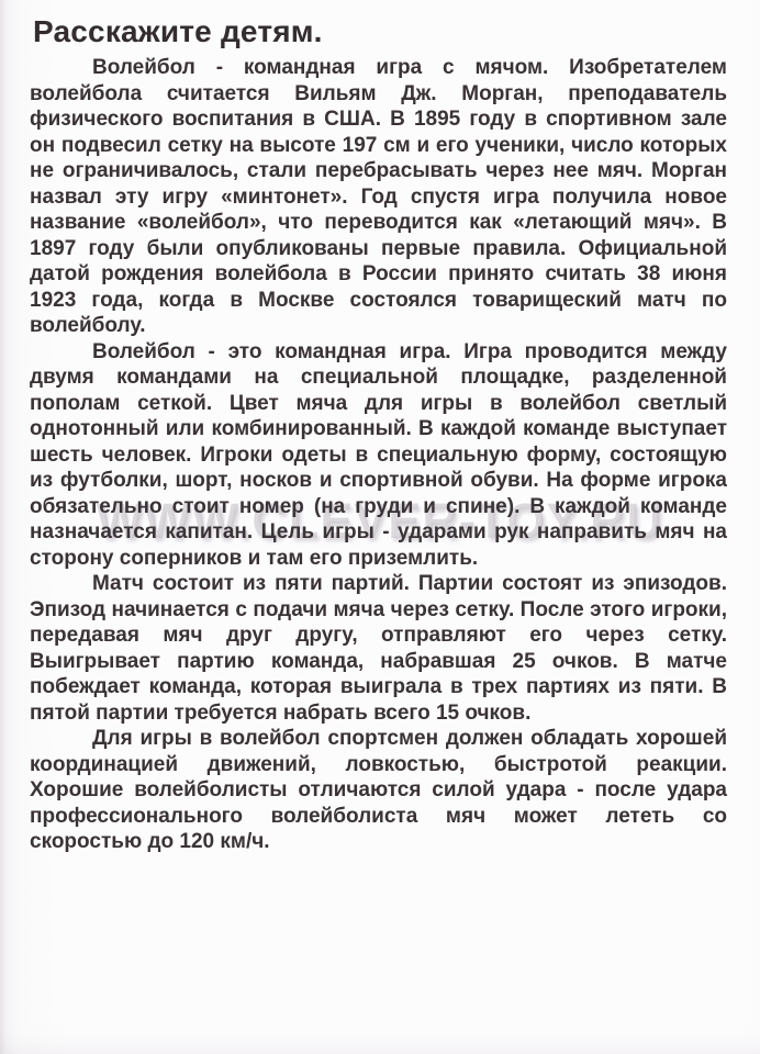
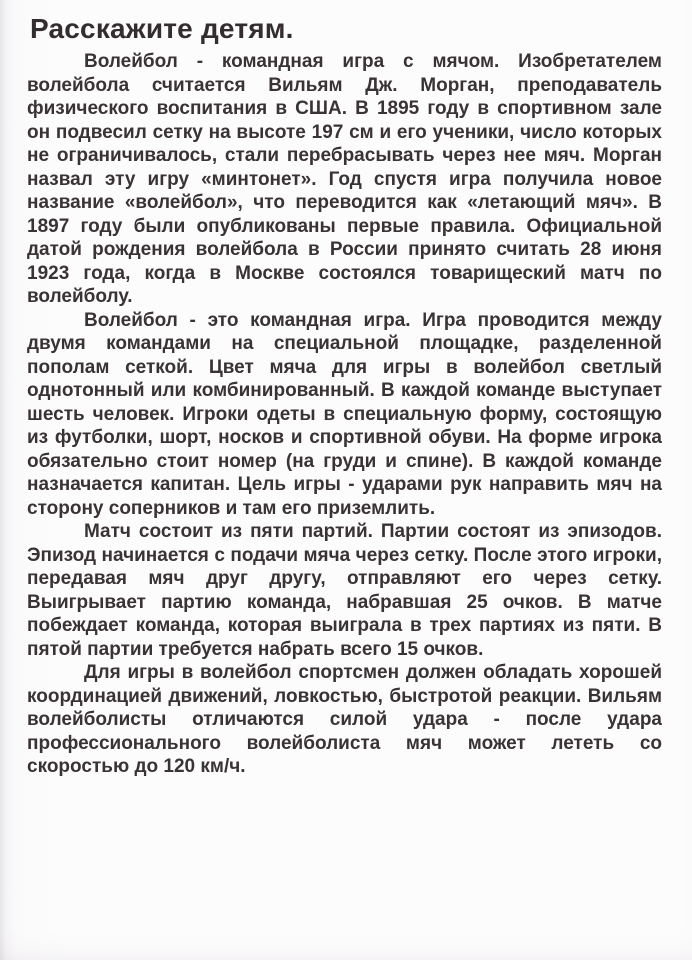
  Расскажите детям.
- WWW.CLEVER-TOY.RU
- Волейбол - командная игра с мячом. Изобретателем волейбола считается Вильям Дж. Морган, преподаватель физического воспитания в США. В 1895 году в спортивном зале он подвесил сетку на высоте 197 см и его ученики, число которых не ограничивалось, стали перебрасывать через нее мяч. Морган назвал эту игру «минтонет». Год спустя игра получила новое название «волейбол», что переводится как «летающий мяч». В 1897 году были опубликованы первые правила. Официальной датой рождения волейбола в России принято считать 38 июня 1923 года, когда в Москве состоялся товарищеский матч по волейболу.
+ Волейбол - командная игра с мячом. Изобретателем волейбола считается Вильям Дж. Морган, преподаватель физического воспитания в США. В 1895 году в спортивном зале он подвесил сетку на высоте 197 см и его ученики, число которых не ограничивалось, стали перебрасывать через нее мяч. Морган назвал эту игру «минтонет». Год спустя игра получила новое название «волейбол», что переводится как «летающий мяч». В 1897 году были опубликованы первые правила. Официальной датой рождения волейбола в России принято считать 28 июня 1923 года, когда в Москве состоялся товарищеский матч по волейболу.
  Волейбол - это командная игра. Игра проводится между двумя командами на специальной площадке, разделенной пополам сеткой. Цвет мяча для игры в волейбол светлый однотонный или комбинированный. В каждой команде выступает шесть человек. Игроки одеты в специальную форму, состоящую из футболки, шорт, носков и спортивной обуви. На форме игрока обязательно стоит номер (на груди и спине). В каждой команде назначается капитан. Цель игры - ударами рук направить мяч на сторону соперников и там его приземлить.
  Матч состоит из пяти партий. Партии состоят из эпизодов. Эпизод начинается с подачи мяча через сетку. После этого игроки, передавая мяч друг другу, отправляют его через сетку. Выигрывает партию команда, набравшая 25 очков. В матче побеждает команда, которая выиграла в трех партиях из пяти. В пятой партии требуется набрать всего 15 очков.
- Для игры в волейбол спортсмен должен обладать хорошей координацией движений, ловкостью, быстротой реакции. Хорошие волейболисты отличаются силой удара - после удара профессионального волейболиста мяч может лететь со скоростью до 120 км/ч.
+ Для игры в волейбол спортсмен должен обладать хорошей координацией движений, ловкостью, быстротой реакции. Вильям волейболисты отличаются силой удара - после удара профессионального волейболиста мяч может лететь со скоростью до 120 км/ч.
